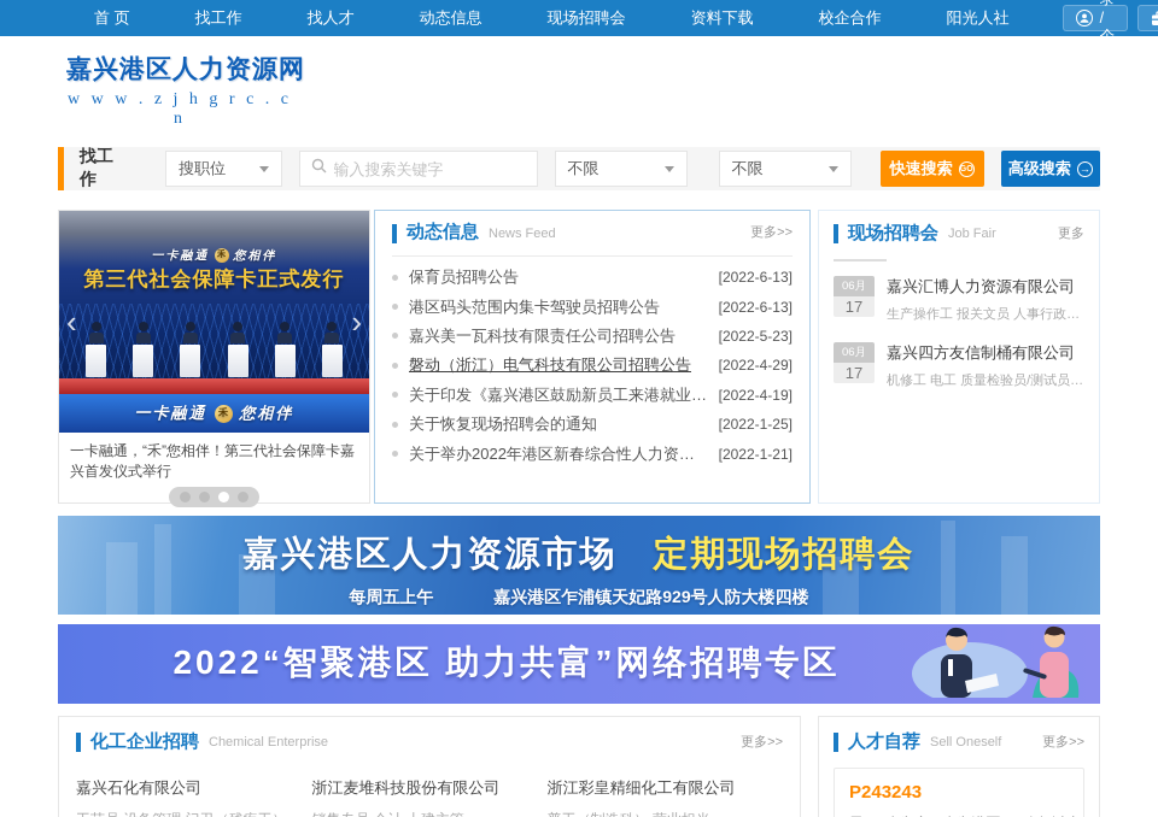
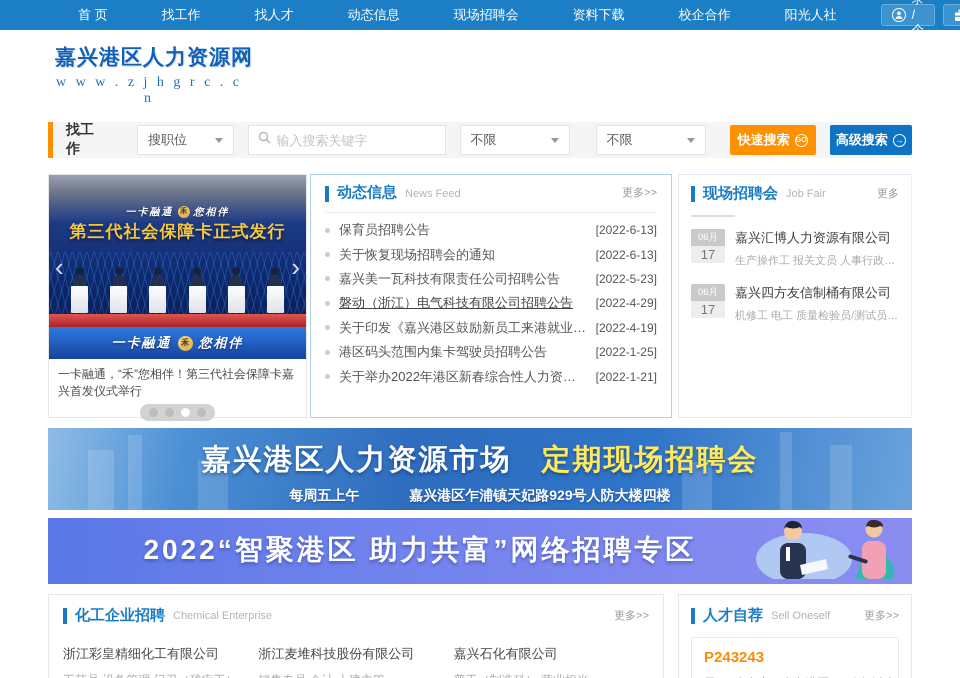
  首 页
  找工作
  找人才
  动态信息
  现场招聘会
  资料下载
  校企合作
  阳光人社
  嘉兴港区人力资源网
  w w w . z j h g r c . c n
  找工作
  搜职位
  输入搜索关键字
  不限
  不限
  快速搜索
  高级搜索
  →
  一卡融通
  您相伴
  第三代社会保障卡正式发行
  一卡融通
  禾
  您相伴
  ‹
  ›
  一卡融通，“禾”您相伴！第三代社会保障卡嘉兴首发仪式举行
  动态信息
  News Feed
  更多>>
  保育员招聘公告
  [2022-6-13]
- 港区码头范围内集卡驾驶员招聘公告
+ 关于恢复现场招聘会的通知
  [2022-6-13]
  嘉兴美一瓦科技有限责任公司招聘公告
  [2022-5-23]
  磐动（浙江）电气科技有限公司招聘公告
  [2022-4-29]
  关于印发《嘉兴港区鼓励新员工来港就业补
  [2022-4-19]
- 关于恢复现场招聘会的通知
+ 港区码头范围内集卡驾驶员招聘公告
  [2022-1-25]
  关于举办2022年港区新春综合性人力资源暨
  [2022-1-21]
  现场招聘会
  Job Fair
  更多
  06月
  17
  嘉兴汇博人力资源有限公司
  生产操作工 报关文员 人事行政助
  06月
  17
  嘉兴四方友信制桶有限公司
  机修工 电工 质量检验员/测试员 叉
  嘉兴港区人力资源市场 定期现场招聘会
  每周五上午 嘉兴港区乍浦镇天妃路929号人防大楼四楼
  2022“智聚港区 助力共富”网络招聘专区
  化工企业招聘
  Chemical Enterprise
  更多>>
- 嘉兴石化有限公司
+ 浙江彩皇精细化工有限公司
  浙江麦堆科技股份有限公司
- 浙江彩皇精细化工有限公司
+ 嘉兴石化有限公司
  人才自荐
  Sell Oneself
  更多>>
  P243243
